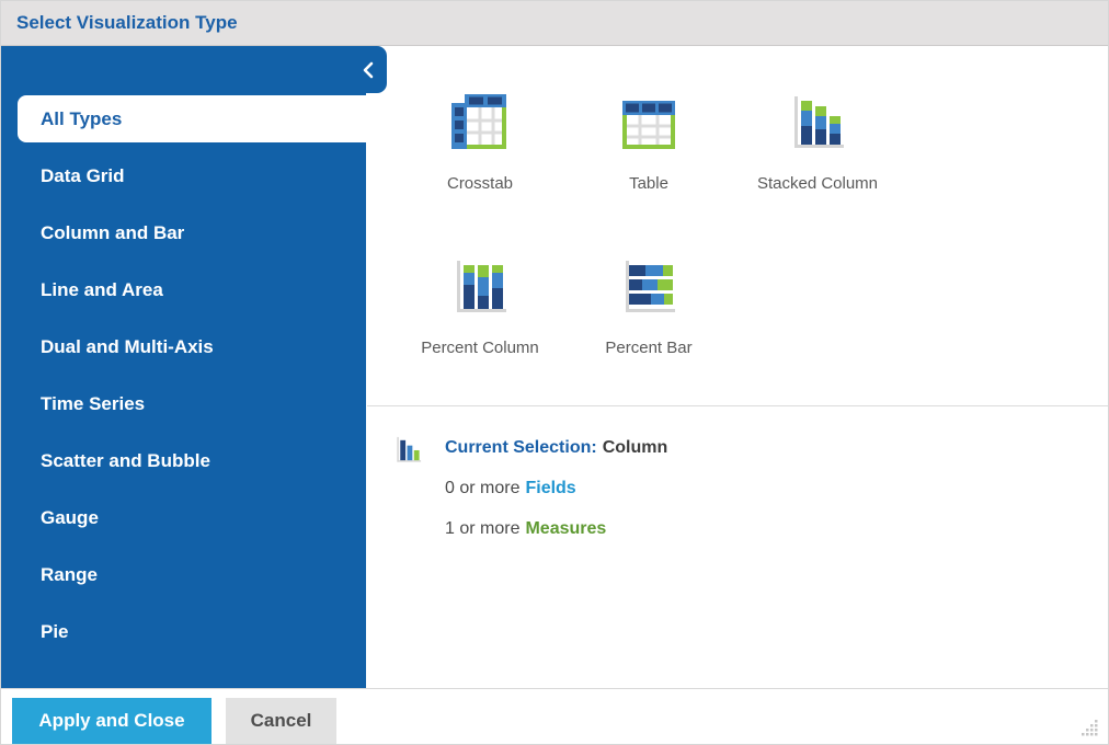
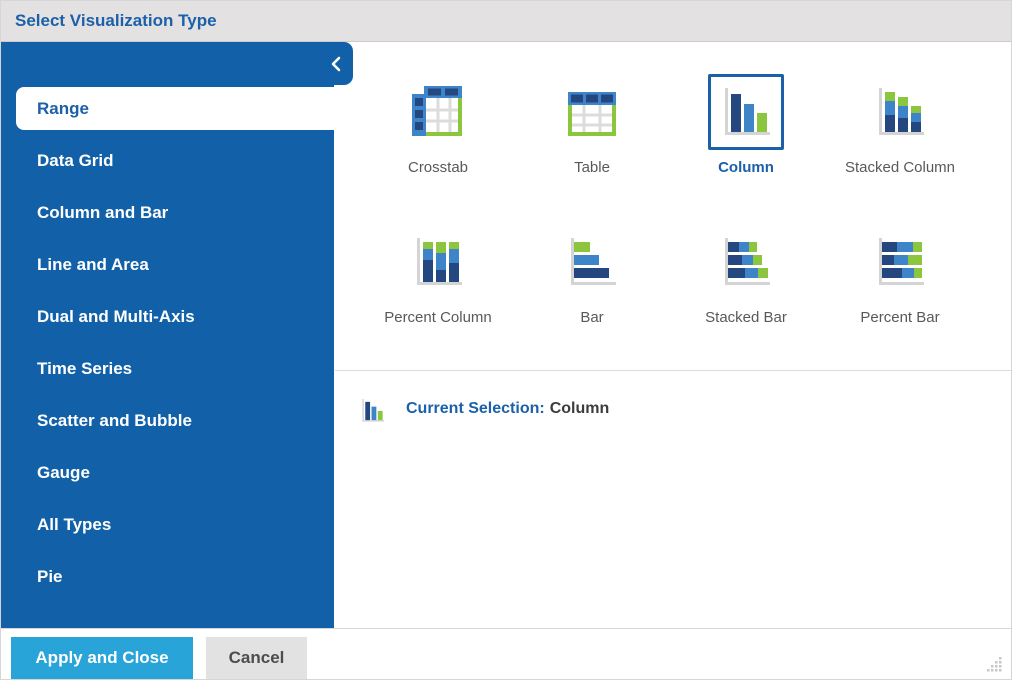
  Select Visualization Type
- All Types
+ Range
  Data Grid
  Column and Bar
  Line and Area
  Dual and Multi-Axis
  Time Series
  Scatter and Bubble
  Gauge
- Range
+ All Types
  Pie
  Crosstab
  Table
+ Column
  Stacked Column
  Percent Column
+ Bar
+ Stacked Bar
  Percent Bar
  Current Selection: Column
- 0 or more Fields
- 1 or more Measures
  Apply and Close
  Cancel
